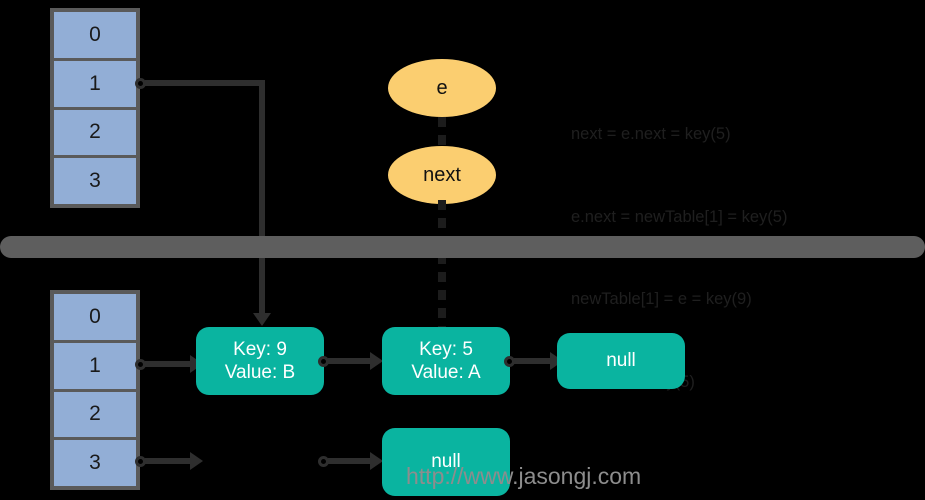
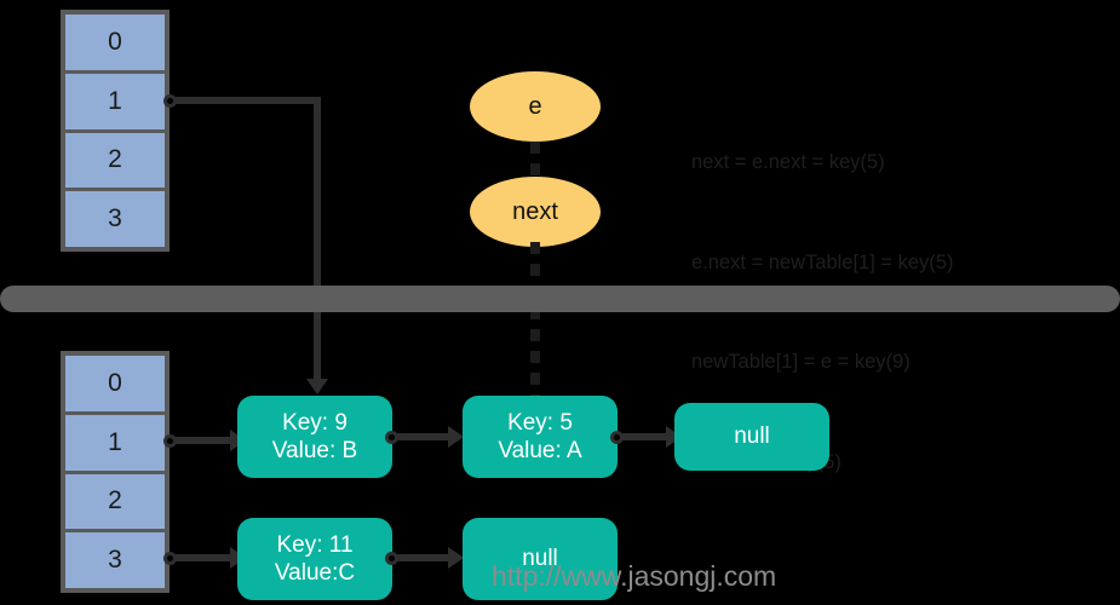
  0
  1
  2
  3
  e
  next
  next = e.next = key(5)
  e.next = newTable[1] = key(5)
  newTable[1] = e = key(9)
  0
  1
  2
  3
  Key: 9
  Value: B
  Key: 5
  Value: A
  null
+ Key: 11
+ Value:C
  null
  http://www.jasongj.com
